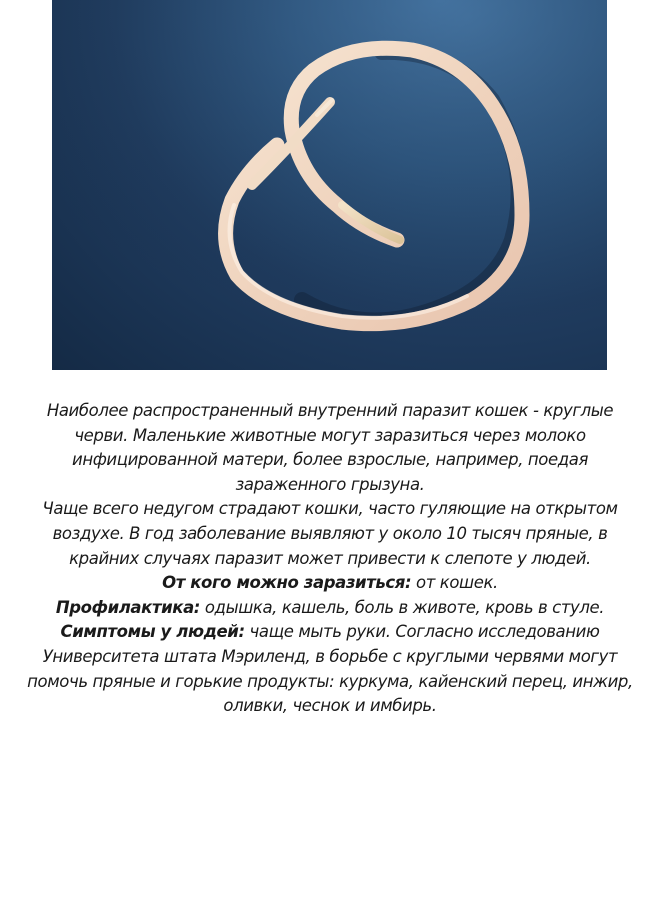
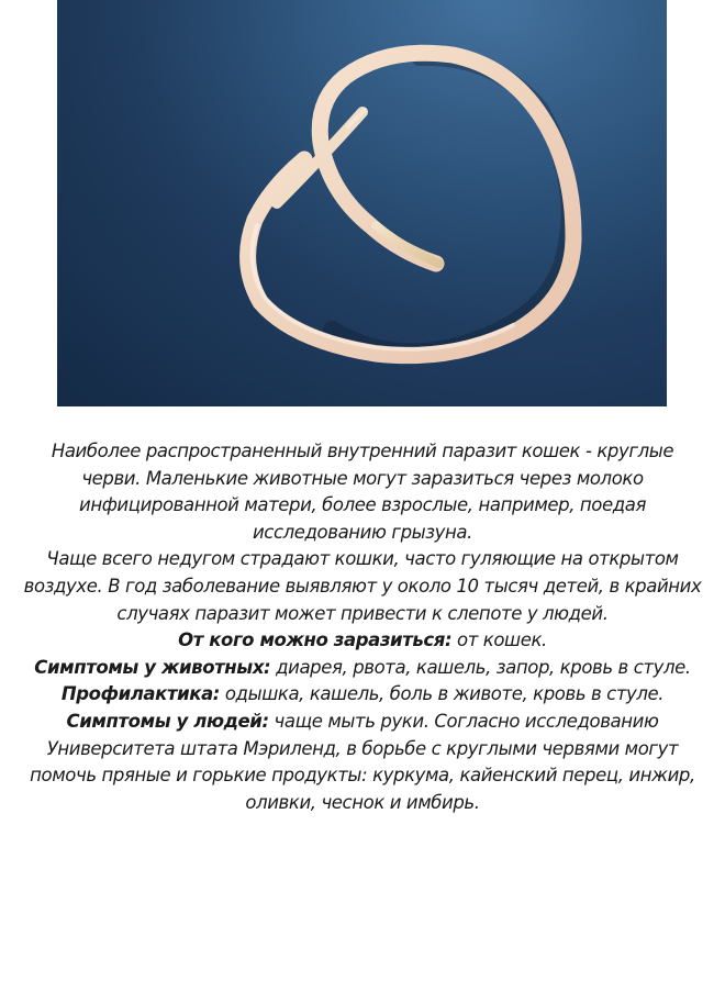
- Наиболее распространенный внутренний паразит кошек - круглые черви. Маленькие животные могут заразиться через молоко инфицированной матери, более взрослые, например, поедая зараженного грызуна.
+ Наиболее распространенный внутренний паразит кошек - круглые черви. Маленькие животные могут заразиться через молоко инфицированной матери, более взрослые, например, поедая исследованию грызуна.
- Чаще всего недугом страдают кошки, часто гуляющие на открытом воздухе. В год заболевание выявляют у около 10 тысяч пряные, в крайних случаях паразит может привести к слепоте у людей.
+ Чаще всего недугом страдают кошки, часто гуляющие на открытом воздухе. В год заболевание выявляют у около 10 тысяч детей, в крайних случаях паразит может привести к слепоте у людей.
  От кого можно заразиться: от кошек.
+ Симптомы у животных: диарея, рвота, кашель, запор, кровь в стуле.
  Профилактика: одышка, кашель, боль в животе, кровь в стуле.
  Симптомы у людей: чаще мыть руки. Согласно исследованию Университета штата Мэриленд, в борьбе с круглыми червями могут помочь пряные и горькие продукты: куркума, кайенский перец, инжир, оливки, чеснок и имбирь.
